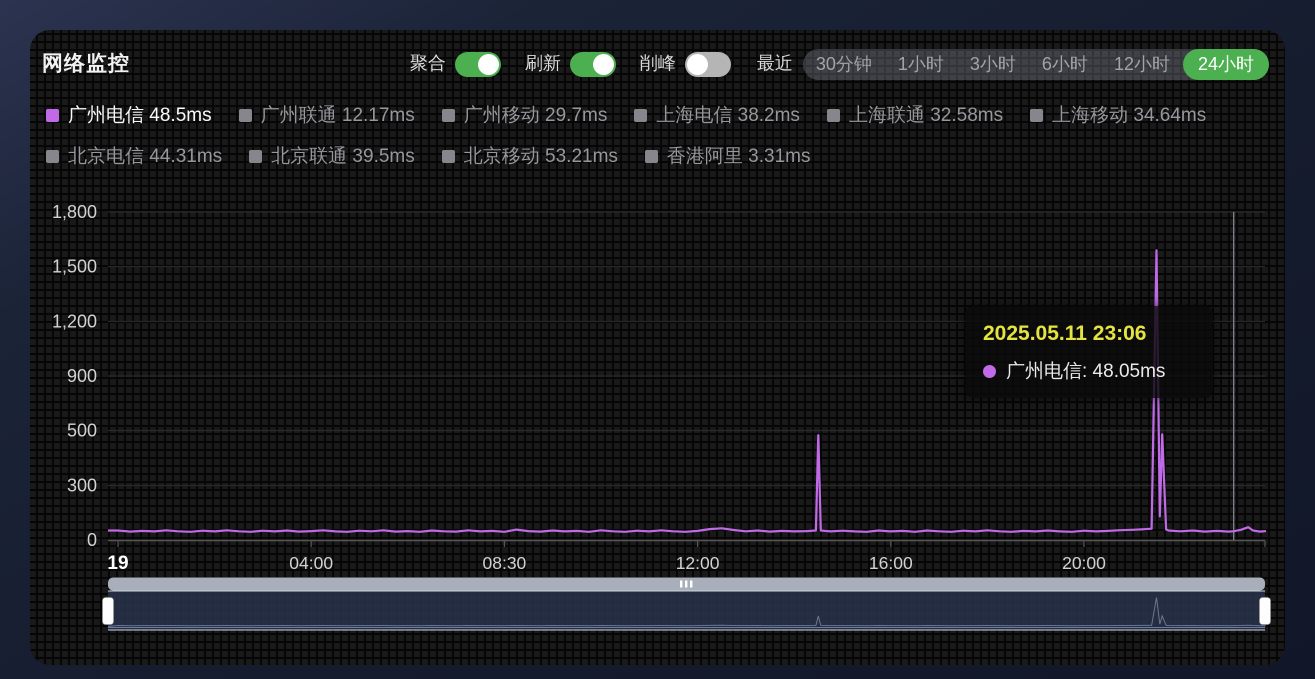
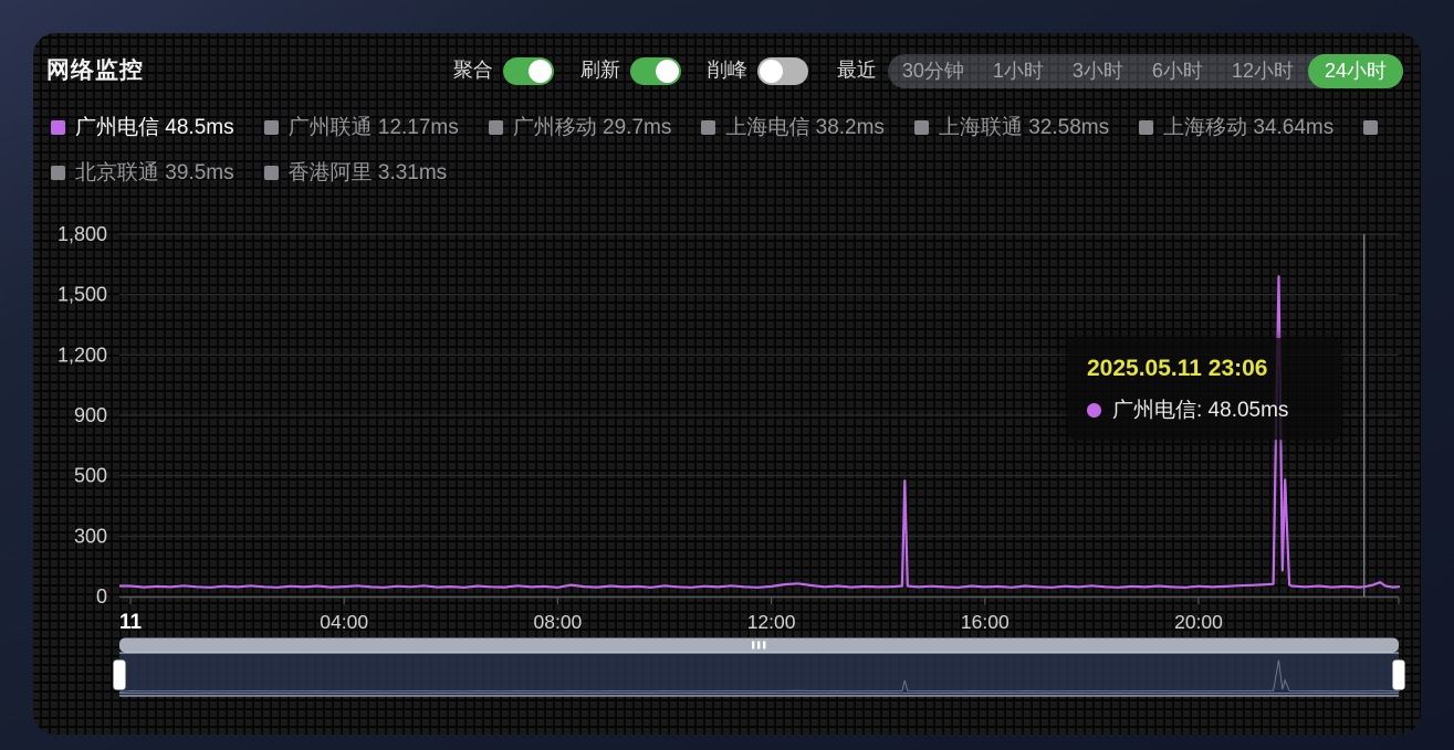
  网络监控
  聚合
  刷新
  削峰
  最近
  30分钟
  1小时
  3小时
  6小时
  12小时
  24小时
  广州电信 48.5ms
  广州联通 12.17ms
  广州移动 29.7ms
  上海电信 38.2ms
  上海联通 32.58ms
  上海移动 34.64ms
- 北京电信 44.31ms
  北京联通 39.5ms
- 北京移动 53.21ms
  香港阿里 3.31ms
  0
  300
  500
  900
  1,200
  1,500
  1,800
- 19
+ 11
  04:00
- 08:30
+ 08:00
  12:00
  16:00
  20:00
  2025.05.11 23:06
  广州电信: 48.05ms
